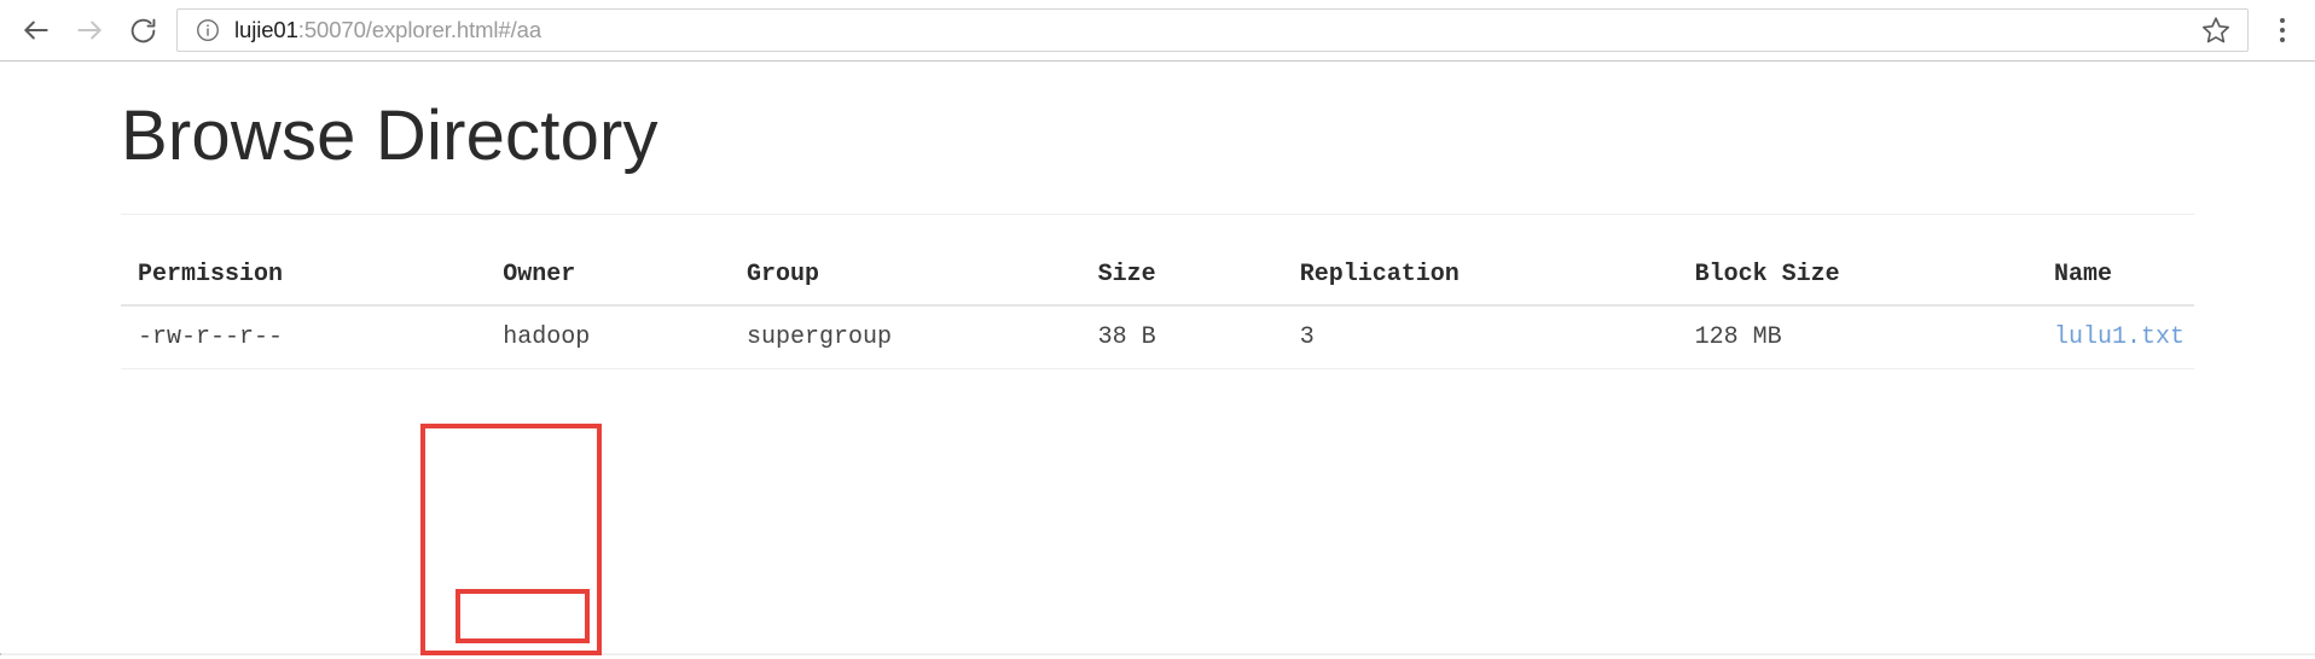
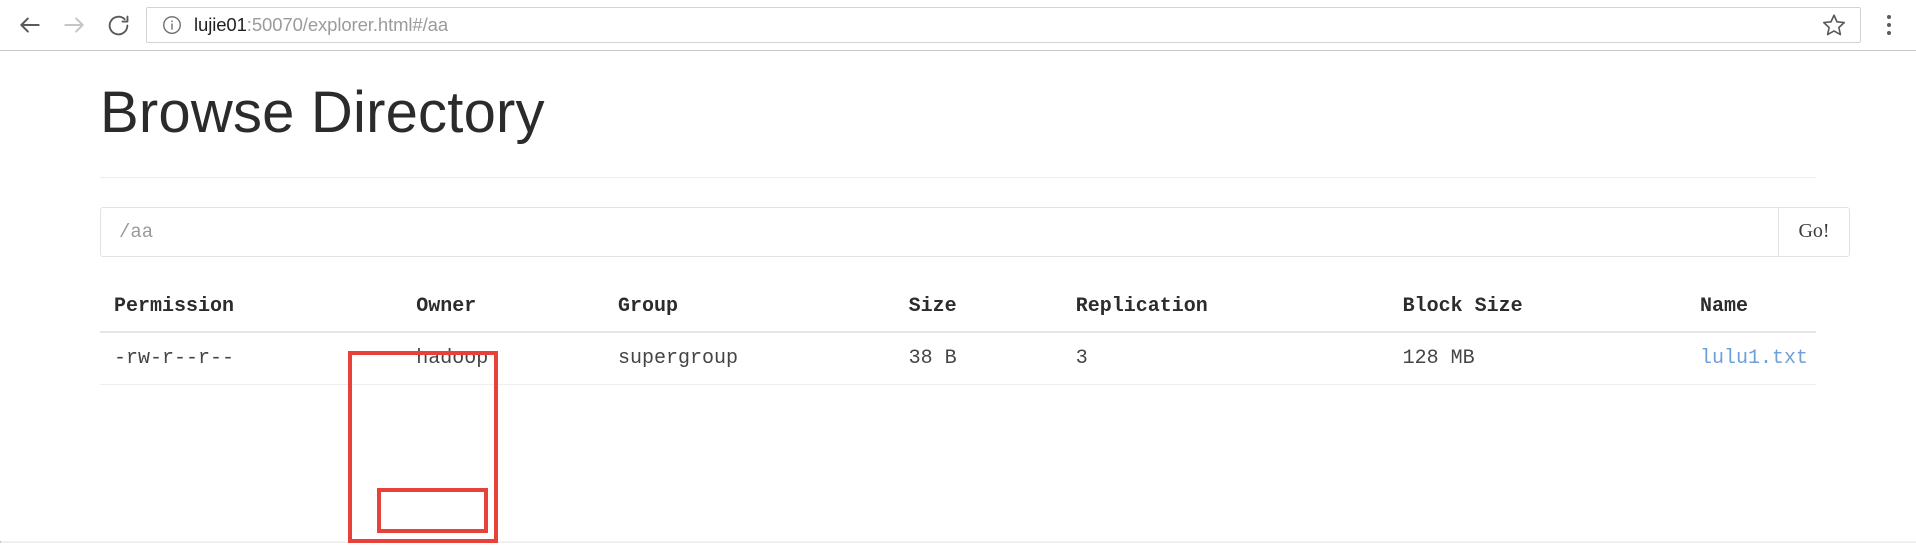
  lujie01:50070/explorer.html#/aa
  Browse Directory
+ /aa
+ Go!
  Permission	Owner	Group	Size	Replication	Block Size	Name
  -rw-r--r--	hadoop	supergroup	38 B	3	128 MB	lulu1.txt
